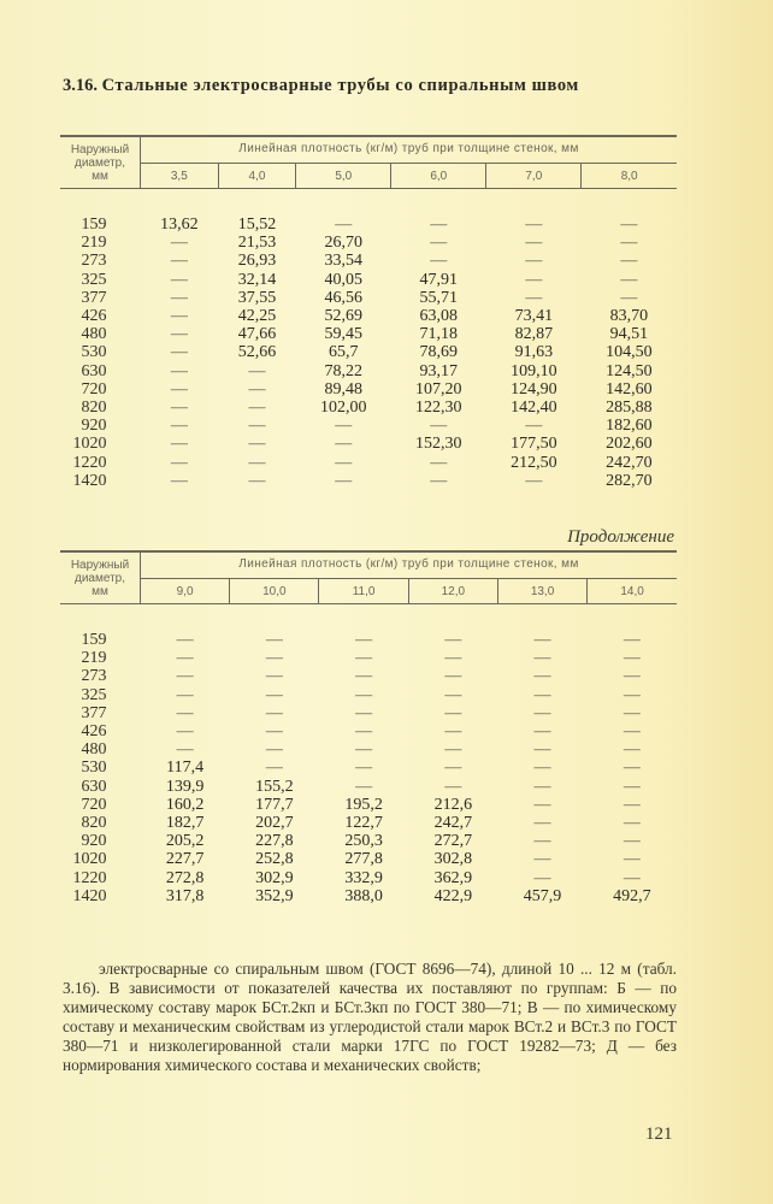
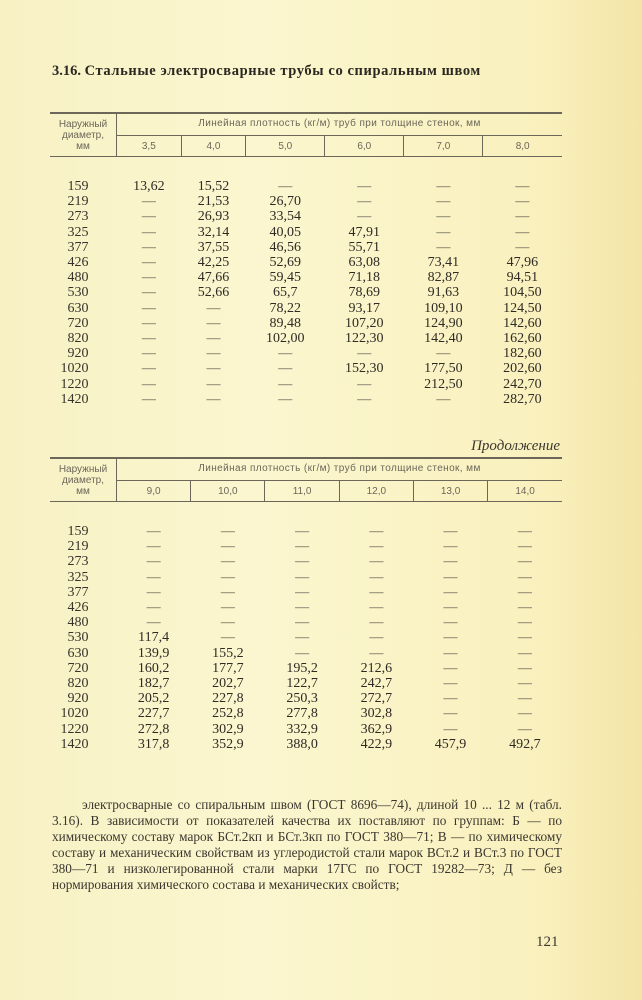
  3.16. Стальные электросварные трубы со спиральным швом
  Наружный диаметр, мм	Линейная плотность (кг/м) труб при толщине стенок, мм
  3,5	4,0	5,0	6,0	7,0	8,0
  159	13,62	15,52	—	—	—	—
  219	—	21,53	26,70	—	—	—
  273	—	26,93	33,54	—	—	—
  325	—	32,14	40,05	47,91	—	—
  377	—	37,55	46,56	55,71	—	—
- 426	—	42,25	52,69	63,08	73,41	83,70
+ 426	—	42,25	52,69	63,08	73,41	47,96
  480	—	47,66	59,45	71,18	82,87	94,51
  530	—	52,66	65,7	78,69	91,63	104,50
  630	—	—	78,22	93,17	109,10	124,50
  720	—	—	89,48	107,20	124,90	142,60
- 820	—	—	102,00	122,30	142,40	285,88
+ 820	—	—	102,00	122,30	142,40	162,60
  920	—	—	—	—	—	182,60
  1020	—	—	—	152,30	177,50	202,60
  1220	—	—	—	—	212,50	242,70
  1420	—	—	—	—	—	282,70
  Продолжение
  Наружный диаметр, мм	Линейная плотность (кг/м) труб при толщине стенок, мм
  9,0	10,0	11,0	12,0	13,0	14,0
  159	—	—	—	—	—	—
  219	—	—	—	—	—	—
  273	—	—	—	—	—	—
  325	—	—	—	—	—	—
  377	—	—	—	—	—	—
  426	—	—	—	—	—	—
  480	—	—	—	—	—	—
  530	117,4	—	—	—	—	—
  630	139,9	155,2	—	—	—	—
  720	160,2	177,7	195,2	212,6	—	—
  820	182,7	202,7	122,7	242,7	—	—
  920	205,2	227,8	250,3	272,7	—	—
  1020	227,7	252,8	277,8	302,8	—	—
  1220	272,8	302,9	332,9	362,9	—	—
  1420	317,8	352,9	388,0	422,9	457,9	492,7
  электросварные со спиральным швом (ГОСТ 8696—74), длиной 10 ... 12 м (табл. 3.16). В зависимости от показателей качества их поставляют по группам: Б — по химическому составу марок БСт.2кп и БСт.3кп по ГОСТ 380—71; В — по химическому составу и механическим свойствам из углеродистой стали марок ВСт.2 и ВСт.3 по ГОСТ 380—71 и низколегированной стали марки 17ГС по ГОСТ 19282—73; Д — без нормирования химического состава и механических свойств;
  121
